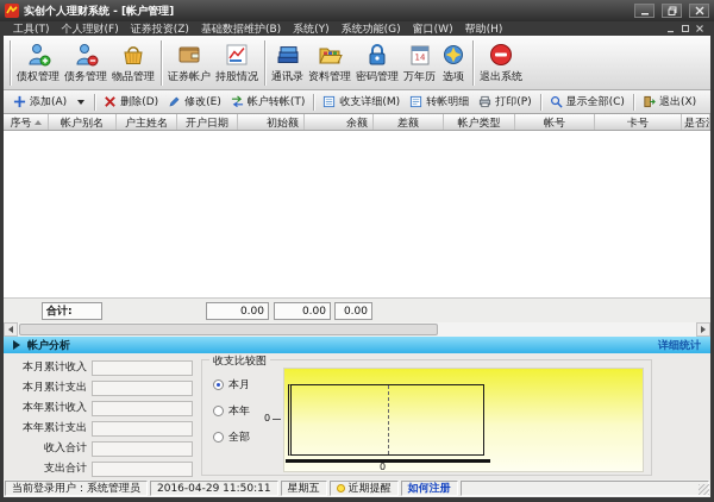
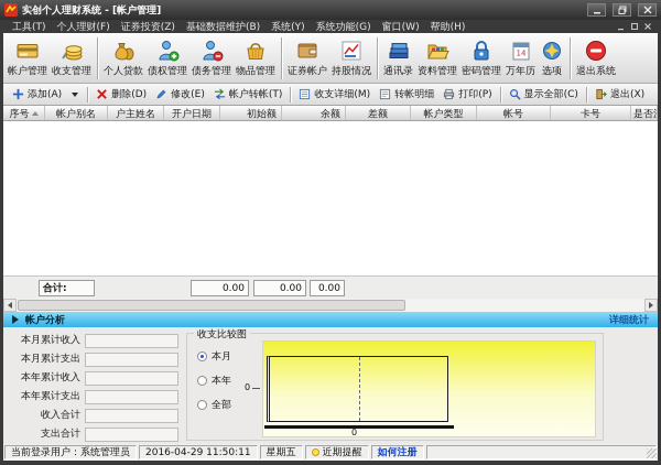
  实创个人理财系统 - [帐户管理]
  工具(T)
  个人理财(F)
  证券投资(Z)
  基础数据维护(B)
  系统(Y)
  系统功能(G)
  窗口(W)
  帮助(H)
+ 帐户管理
+ 收支管理
+ 个人贷款
  债权管理
  债务管理
  物品管理
  证券帐户
  持股情况
  通讯录
  资料管理
  密码管理
  14
  万年历
  选项
  退出系统
  添加(A)
  删除(D)
  修改(E)
  帐户转帐(T)
  收支详细(M)
  转帐明细
  打印(P)
  显示全部(C)
  退出(X)
  序号
  帐户别名
  户主姓名
  开户日期
  初始额
  余额
  差额
  帐户类型
  帐号
  卡号
  合计:
  0.00
  0.00
  0.00
  帐户分析
  详细统计
  本月累计收入
  本月累计支出
  本年累计收入
  本年累计支出
  收入合计
  支出合计
  收支比较图
  本月
  本年
  全部
  0
  0
  当前登录用户：系统管理员
  2016-04-29 11:50:11
  星期五
  近期提醒
  如何注册
